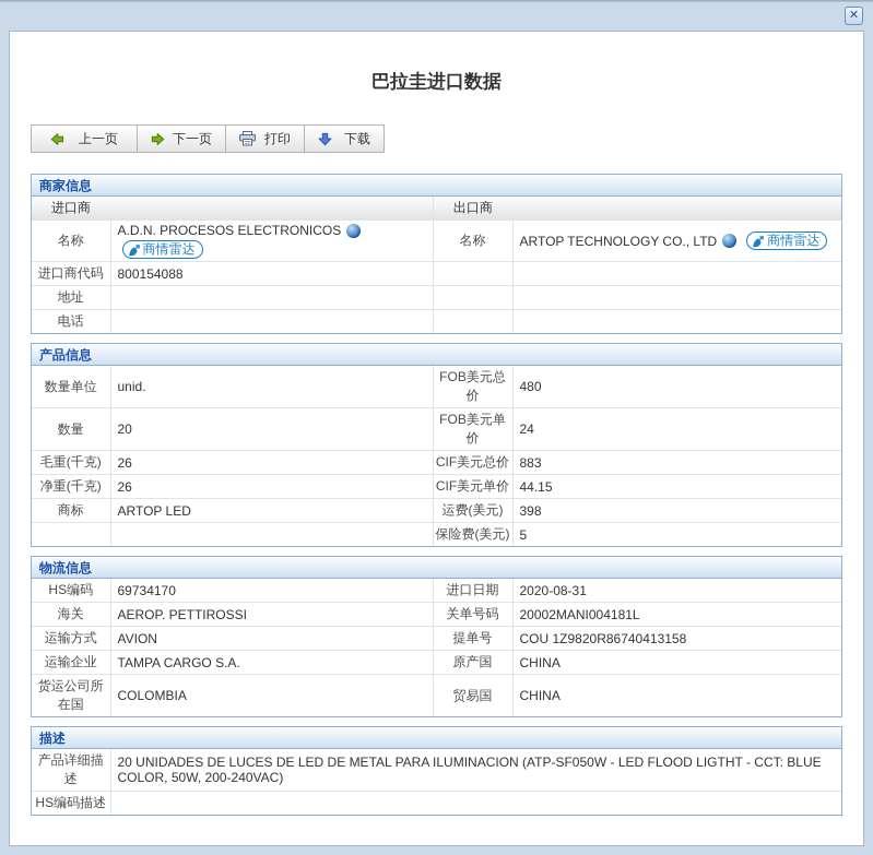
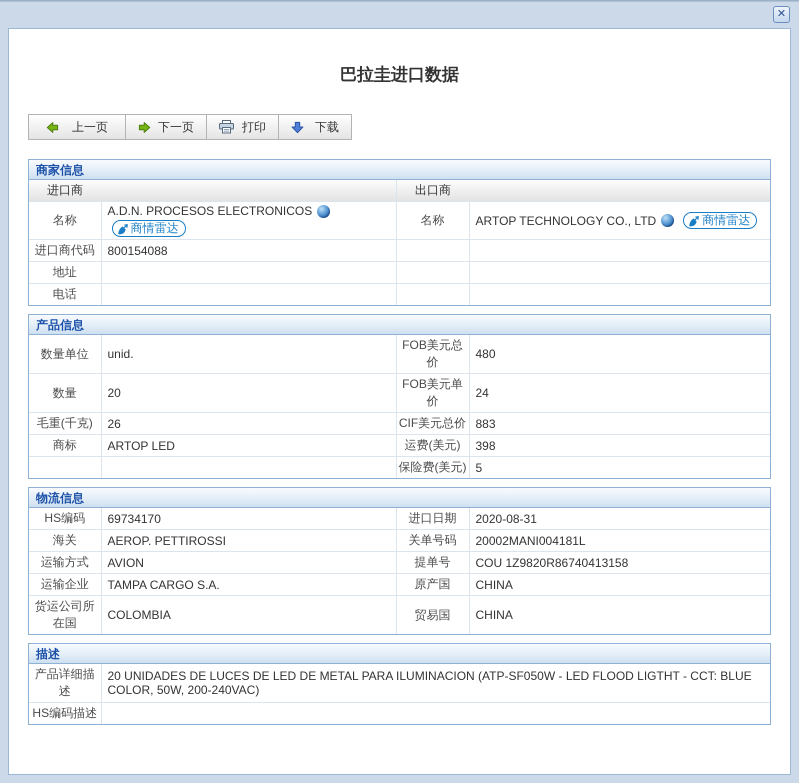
  ✕
  巴拉圭进口数据
  上一页
  下一页
  打印
  下载
  商家信息
  进口商	出口商
  名称	A.D.N. PROCESOS ELECTRONICOS 商情雷达	名称	ARTOP TECHNOLOGY CO., LTD 商情雷达
  进口商代码	800154088
  地址
  电话
  产品信息
  数量单位	unid.	FOB美元总价	480
  数量	20	FOB美元单价	24
  毛重(千克)	26	CIF美元总价	883
- 净重(千克)	26	CIF美元单价	44.15
  商标	ARTOP LED	运费(美元)	398
  		保险费(美元)	5
  物流信息
  HS编码	69734170	进口日期	2020-08-31
  海关	AEROP. PETTIROSSI	关单号码	20002MANI004181L
  运输方式	AVION	提单号	COU 1Z9820R86740413158
  运输企业	TAMPA CARGO S.A.	原产国	CHINA
  货运公司所在国	COLOMBIA	贸易国	CHINA
  描述
  产品详细描述	20 UNIDADES DE LUCES DE LED DE METAL PARA ILUMINACION (ATP-SF050W - LED FLOOD LIGTHT - CCT: BLUE COLOR, 50W, 200-240VAC)
  HS编码描述
